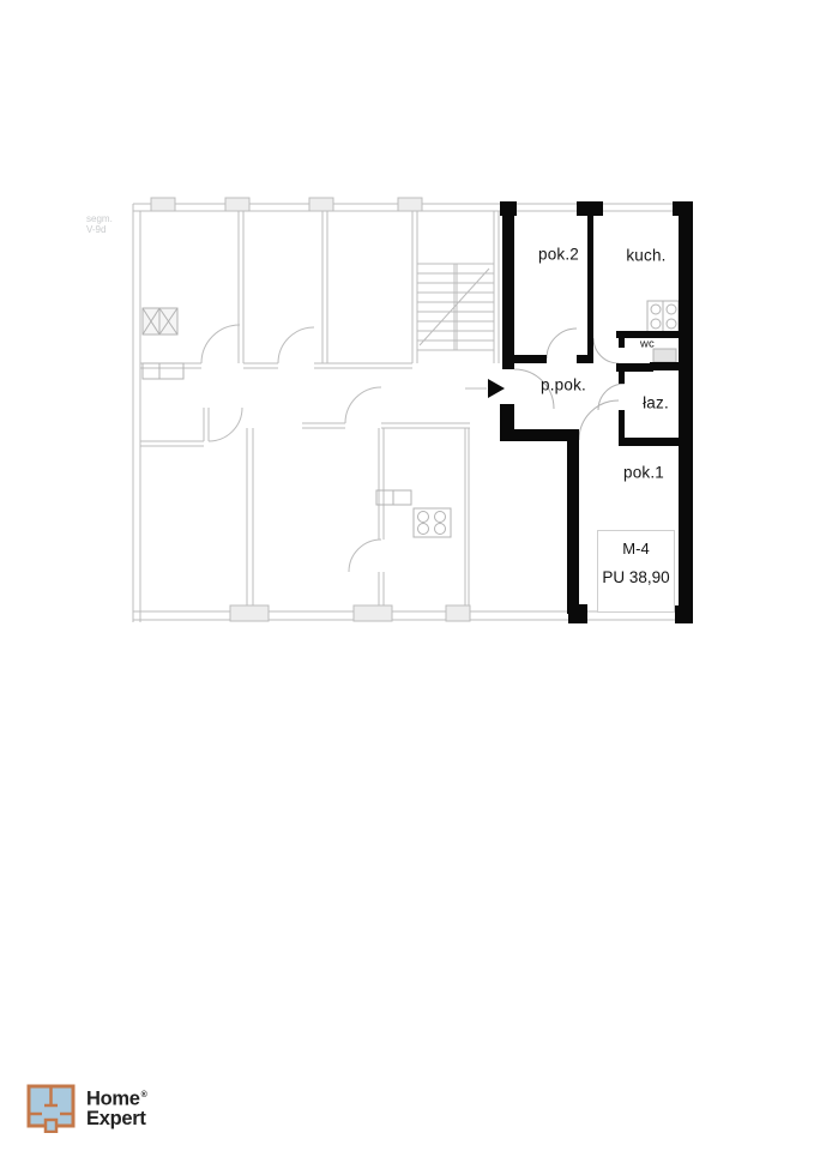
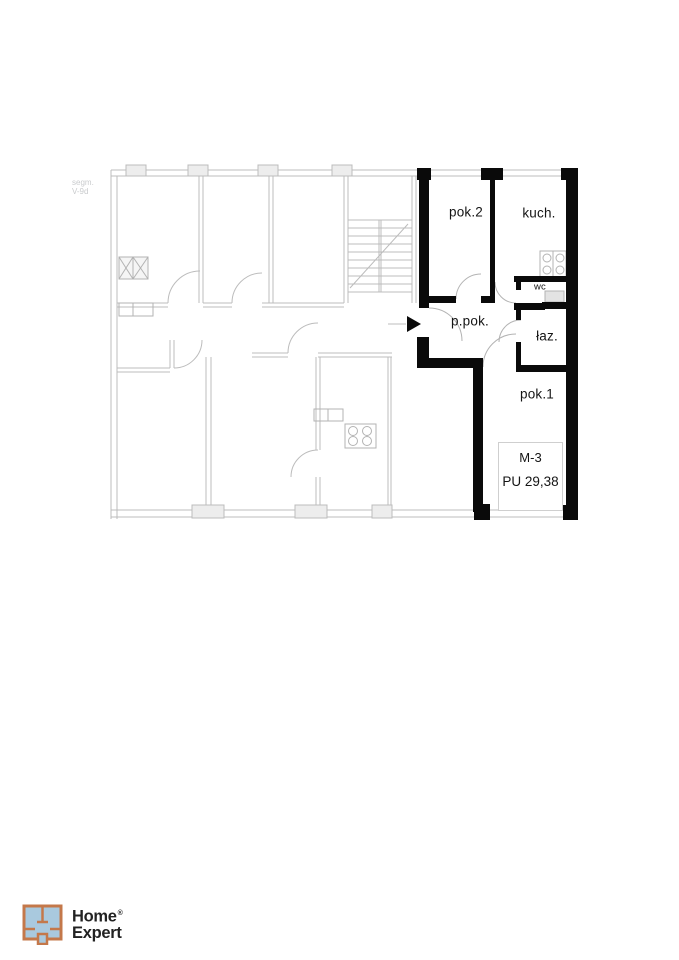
  pok.2
  kuch.
  wc
  p.pok.
  łaz.
  pok.1
  segm.
  V-9d
- M-4
+ M-3
- PU 38,90
+ PU 29,38
  Home
  Expert
